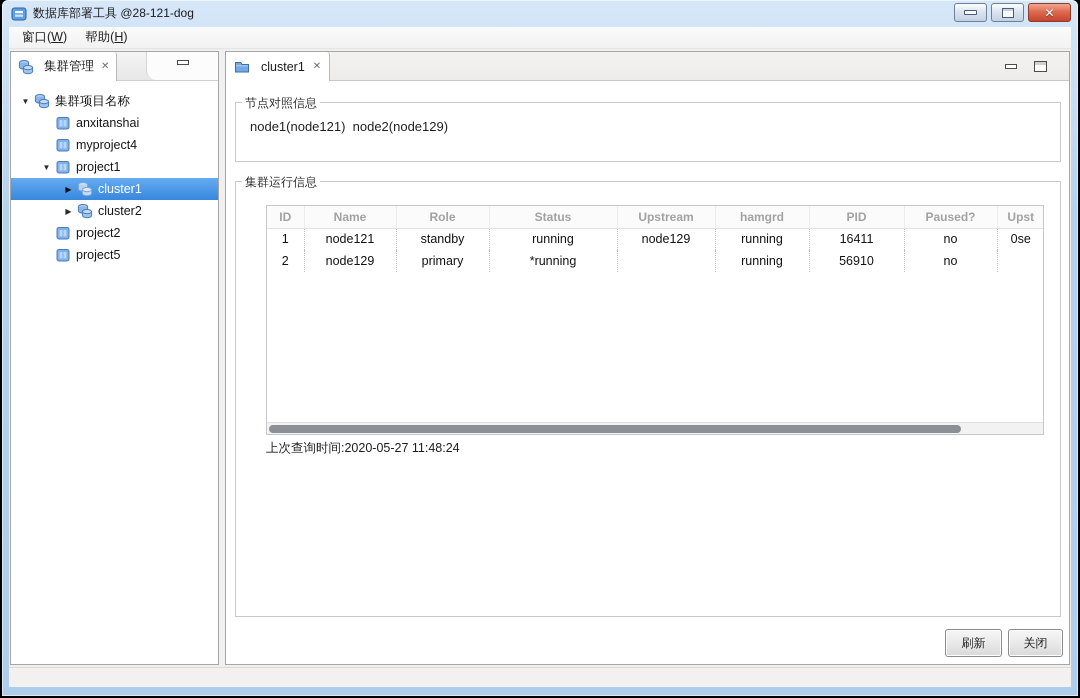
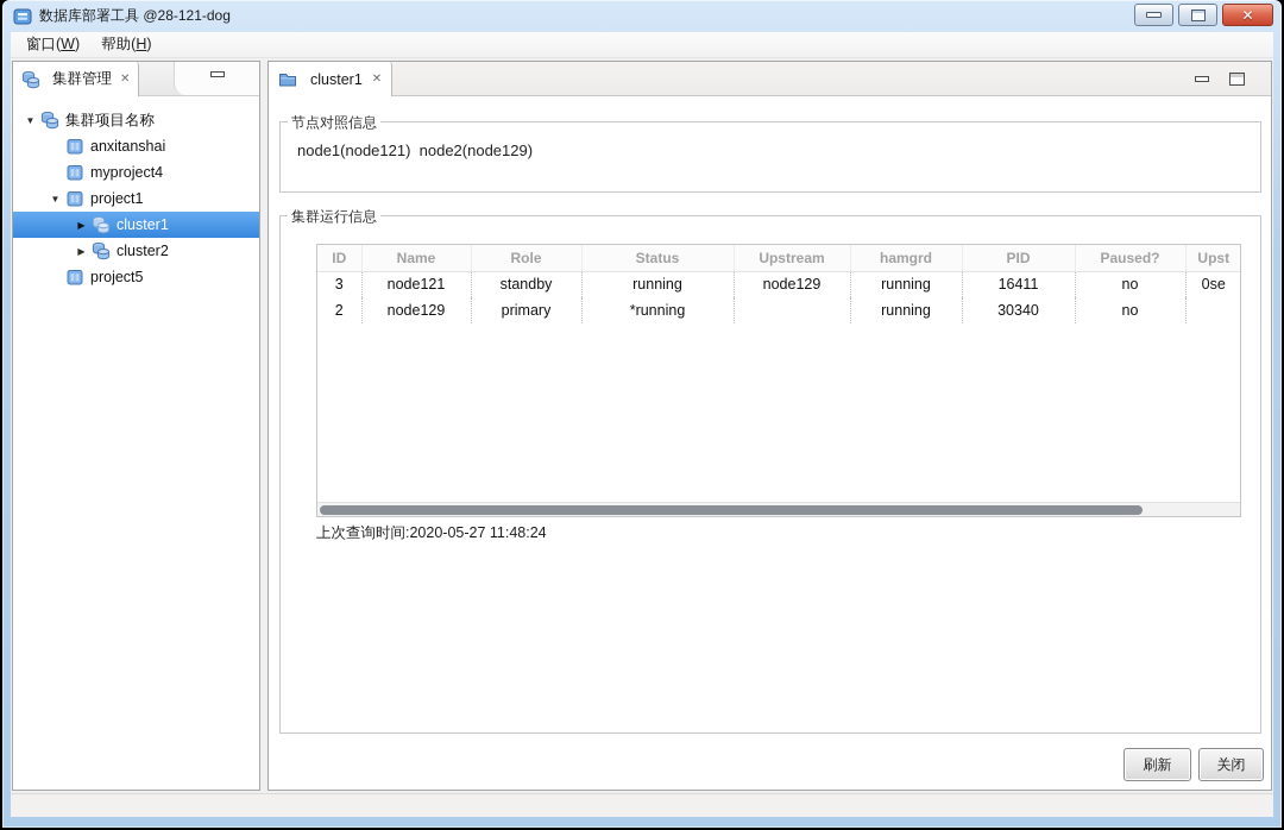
  数据库部署工具 @28-121-dog
  ✕
  窗口(W)
  帮助(H)
  集群管理
  集群项目名称
  anxitanshai
  myproject4
  project1
  cluster1
  cluster2
- project2
  project5
  cluster1
  节点对照信息
  node1(node121) node2(node129)
  集群运行信息
  ID	Name	Role	Status	Upstream	hamgrd	PID	Paused?	Upst
- 1	node121	standby	running	node129	running	16411	no	0se
+ 3	node121	standby	running	node129	running	16411	no	0se
- 2	node129	primary	*running		running	56910	no
+ 2	node129	primary	*running		running	30340	no
  上次查询时间:2020-05-27 11:48:24
  刷新
  关闭
